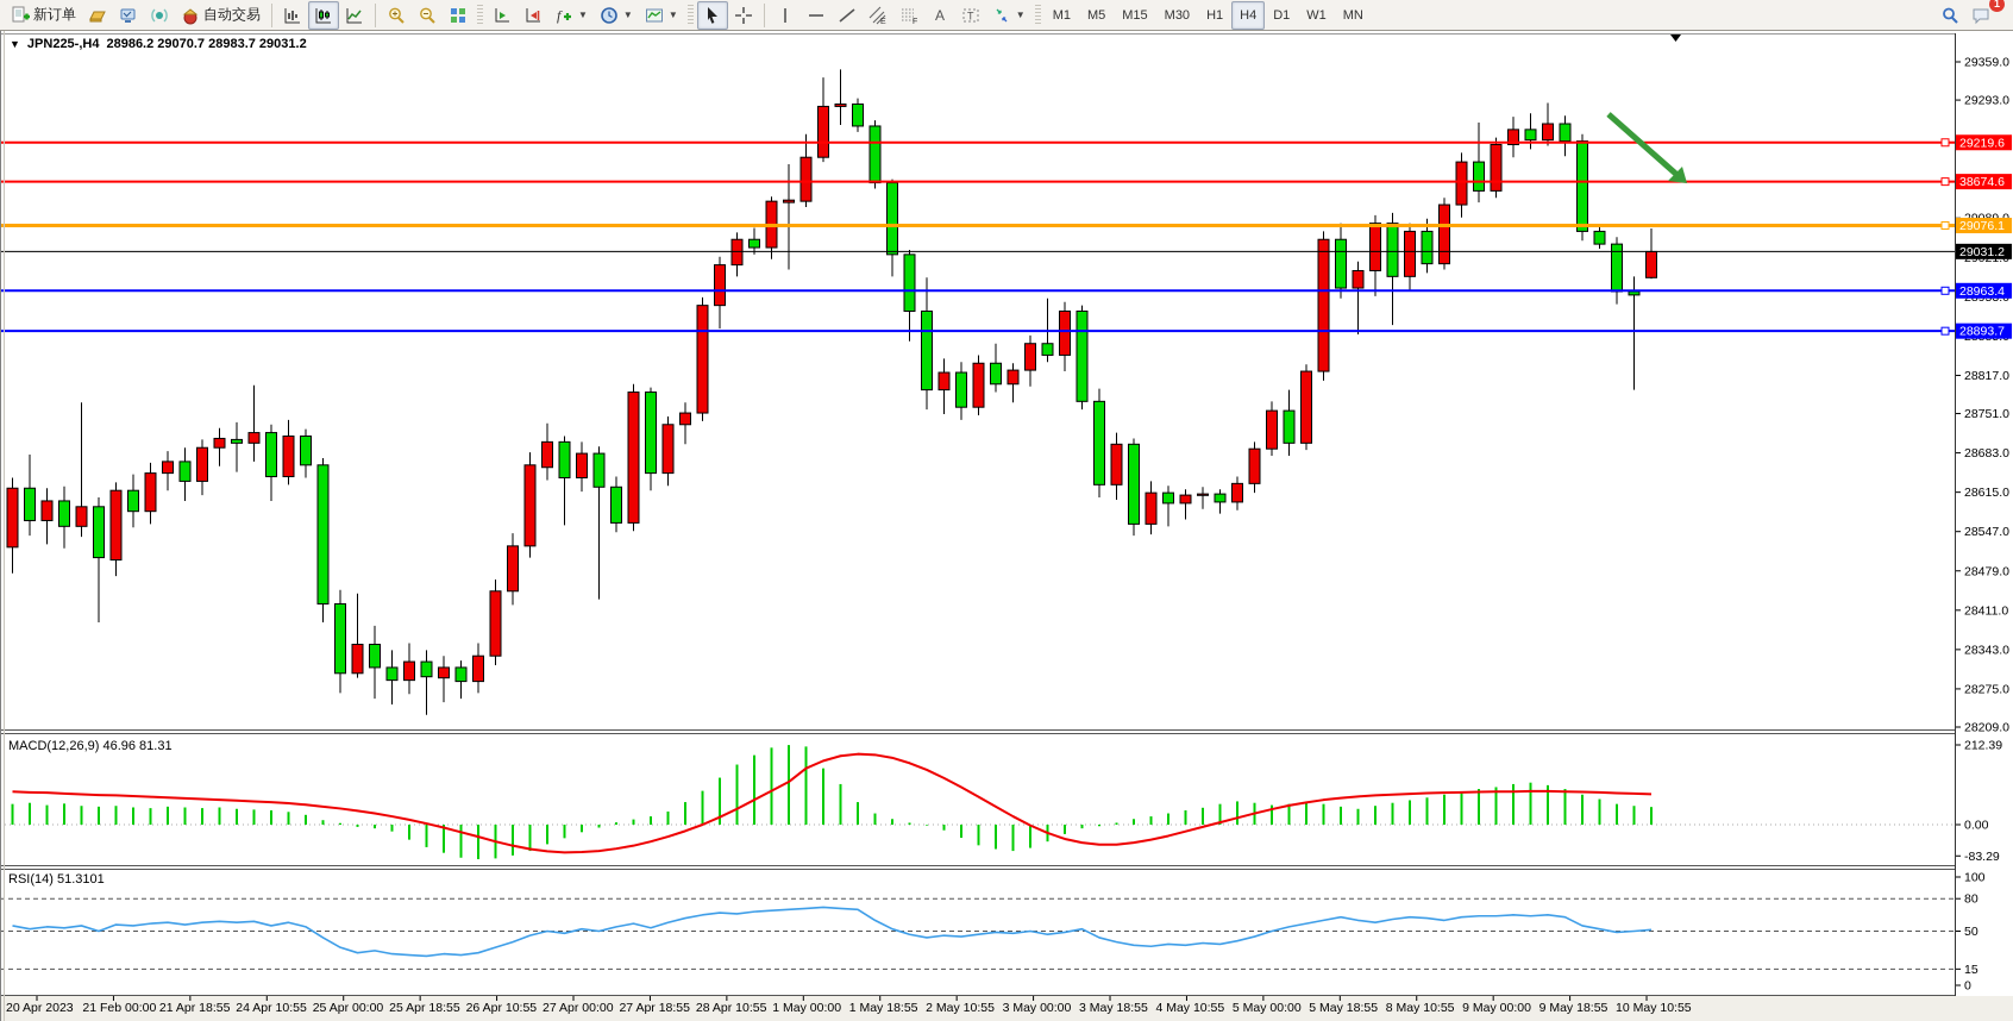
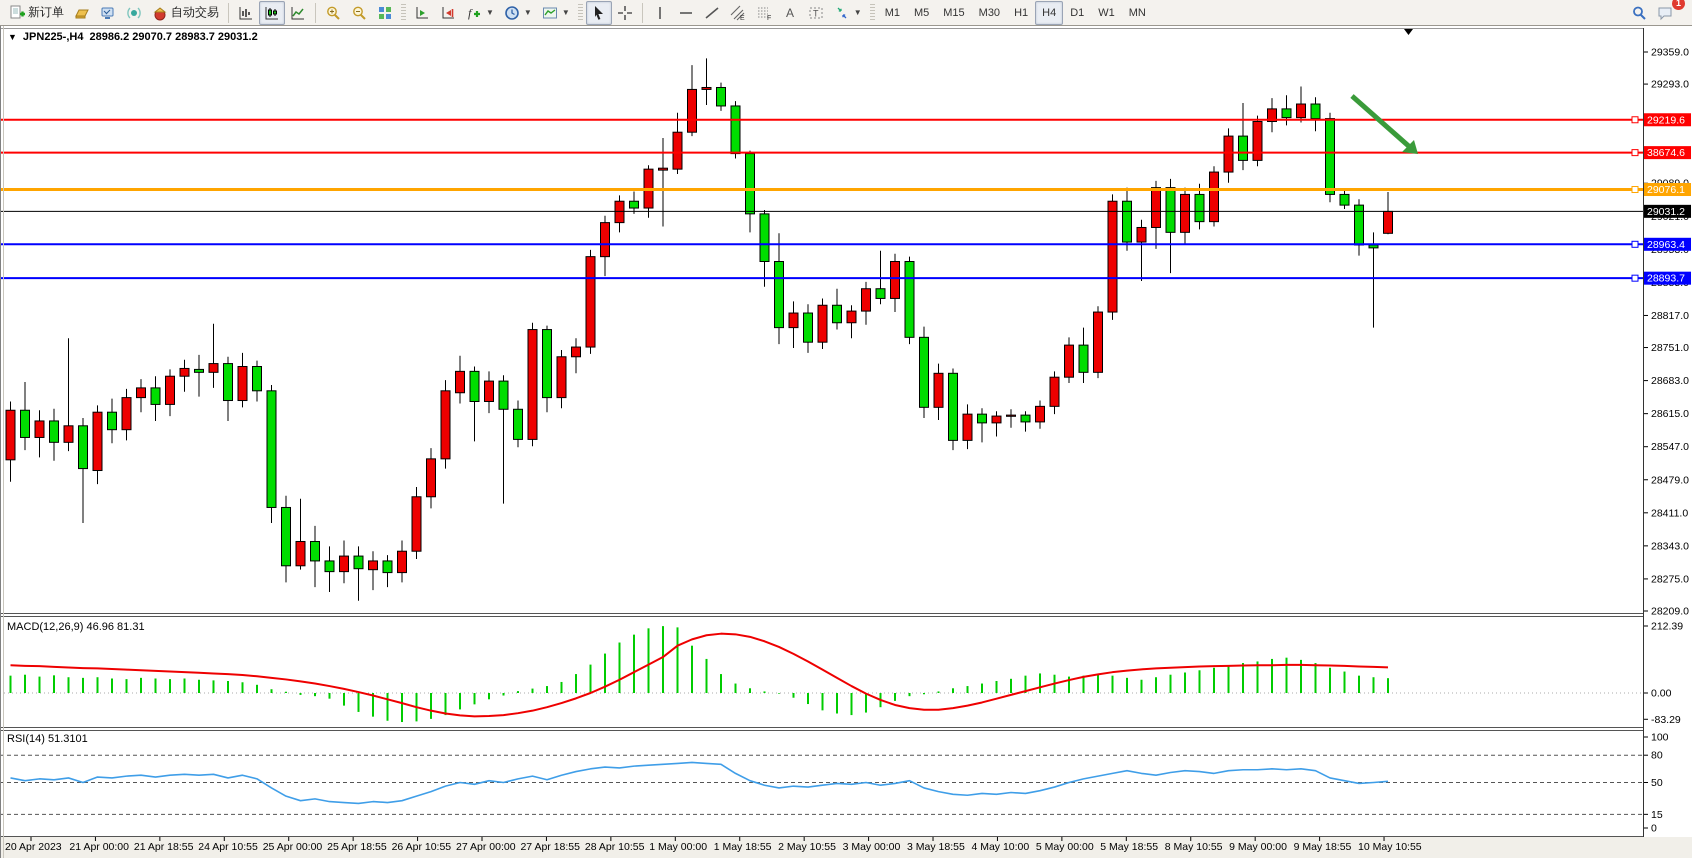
  新订单
  自动交易
  f
  ▼
  ▼
  ▼
  A
  T
  ▼
  M1
  M5
  M15
  M30
  H1
  H4
  D1
  W1
  MN
  1
  29359.0
  29293.0
  28817.0
  28751.0
  28683.0
  28615.0
  28547.0
  28479.0
  28411.0
  28343.0
  28275.0
  28209.0
  29219.6
  38674.6
  29076.1
  29031.2
  28963.4
  28893.7
  212.39
  0.00
  -83.29
  100
  80
  50
  15
  0
  20 Apr 2023
- 21 Feb 00:00
+ 21 Apr 00:00
  21 Apr 18:55
  24 Apr 10:55
  25 Apr 00:00
  25 Apr 18:55
  26 Apr 10:55
  27 Apr 00:00
  27 Apr 18:55
  28 Apr 10:55
  1 May 00:00
  1 May 18:55
  2 May 10:55
  3 May 00:00
  3 May 18:55
- 4 May 10:55
+ 4 May 10:00
  5 May 00:00
  5 May 18:55
  8 May 10:55
  9 May 00:00
  9 May 18:55
  10 May 10:55
  ▼
  JPN225-,H4
  28986.2 29070.7 28983.7 29031.2
  MACD(12,26,9) 46.96 81.31
  RSI(14) 51.3101
